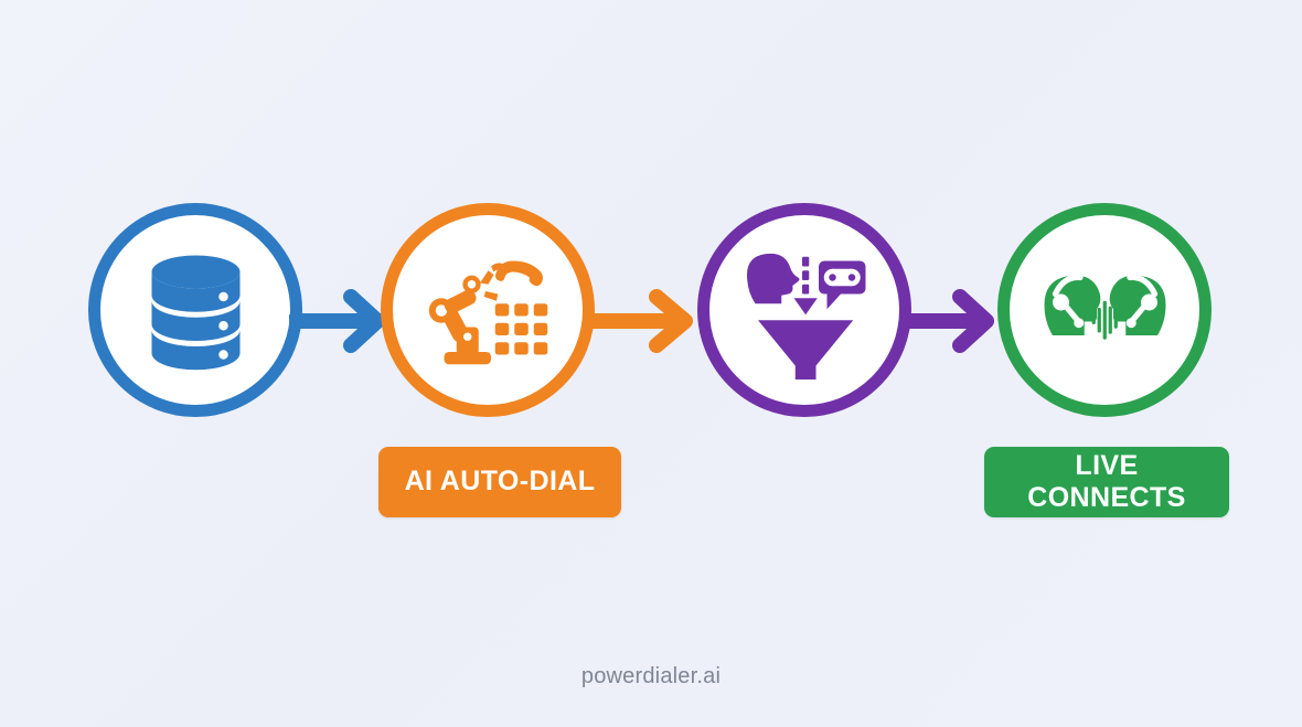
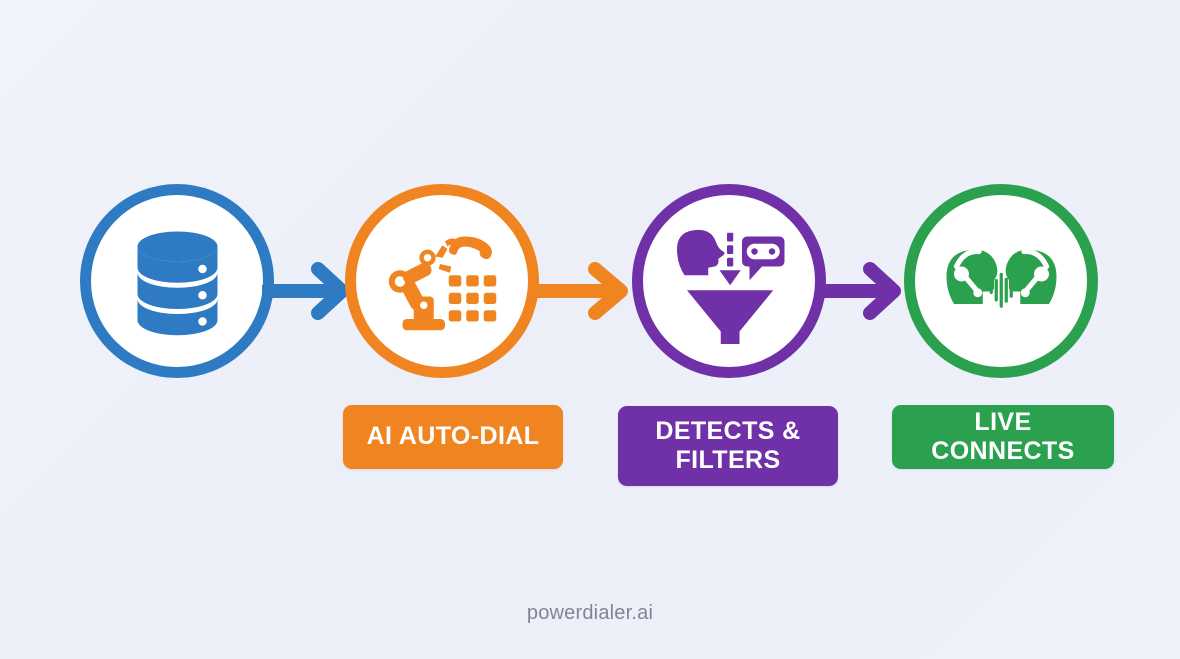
  AI AUTO-DIAL
+ DETECTS &
+ FILTERS
  LIVE CONNECTS
  powerdialer.ai
